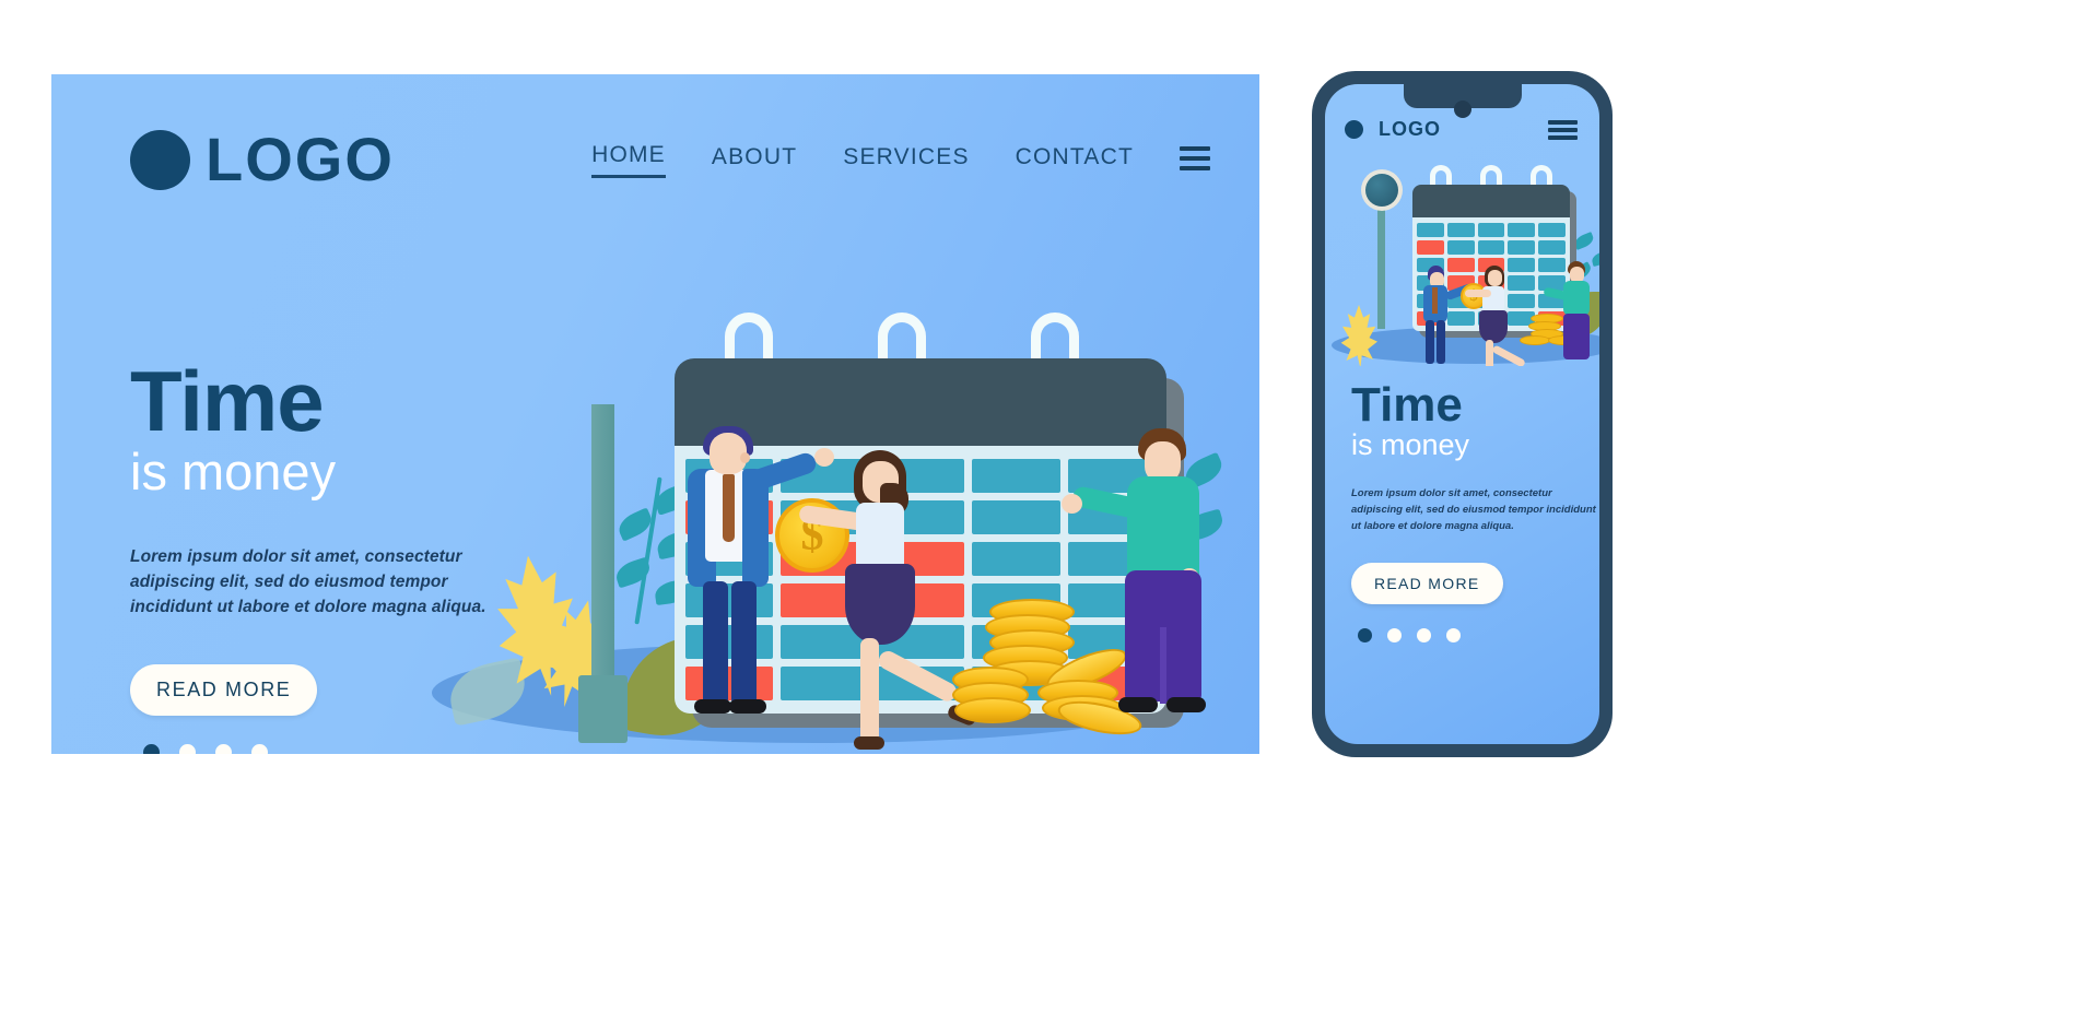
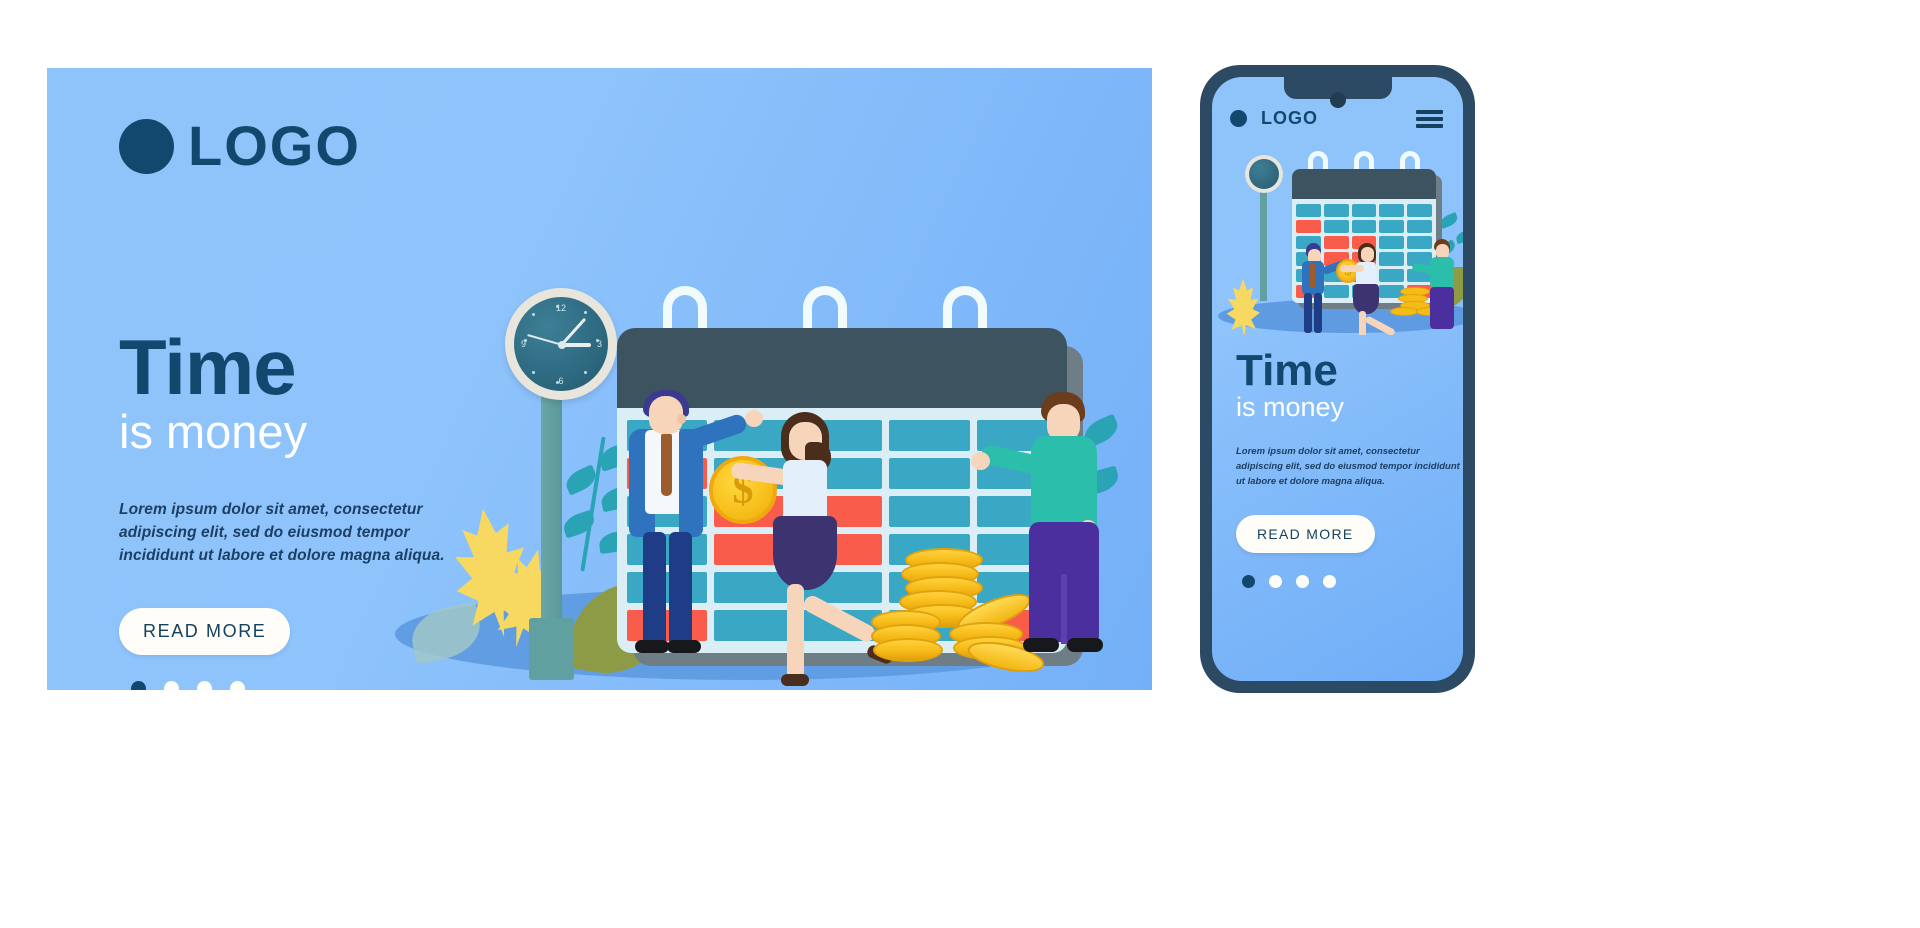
  LOGO
- HOME
- ABOUT
- SERVICES
- CONTACT
  Time
  is money
  Lorem ipsum dolor sit amet, consectetur adipiscing elit, sed do eiusmod tempor incididunt ut labore et dolore magna aliqua.
  READ MORE
+ 12
+ 3
+ 6
+ 9
  $
  LOGO
  Time
  is money
  Lorem ipsum dolor sit amet, consectetur adipiscing elit, sed do eiusmod tempor incididunt ut labore et dolore magna aliqua.
  READ MORE
